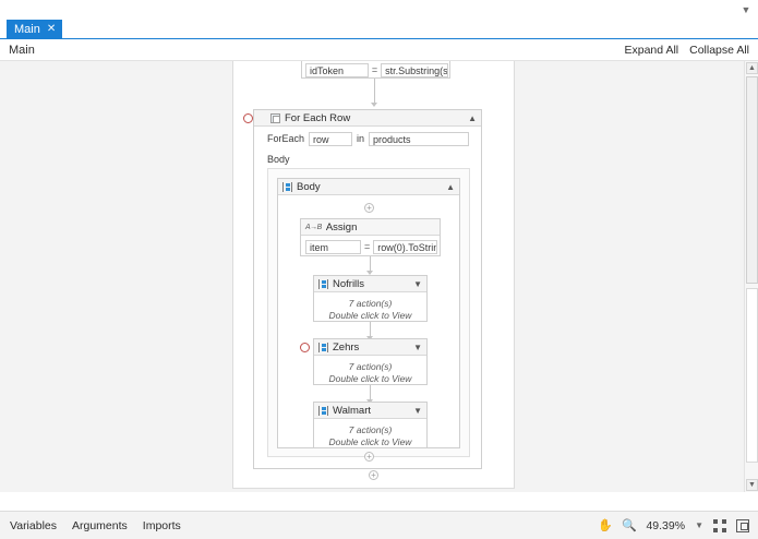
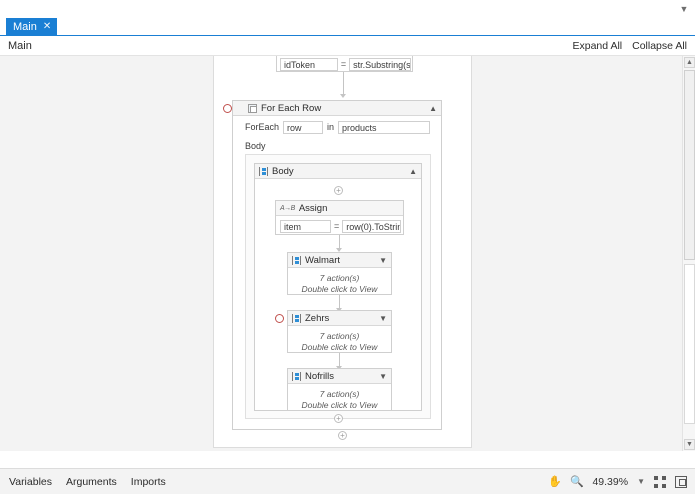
  ▼
  Main
  ✕
  Main
  Expand All
  Collapse All
  idToken
  =
  str.Substring(s
  For Each Row
  ▲
  ForEach
  row
  in
  products
  Body
  Body
  ▲
  +
  Assign
  item
  =
  row(0).ToStrin
- Nofrills
+ Walmart
  ▼
  7 action(s)
  Double click to View
  Zehrs
  ▼
  7 action(s)
  Double click to View
- Walmart
+ Nofrills
  ▼
  7 action(s)
  Double click to View
  +
  +
  Variables
  Arguments
  Imports
  ✋
  🔍
  49.39%
  ▼
